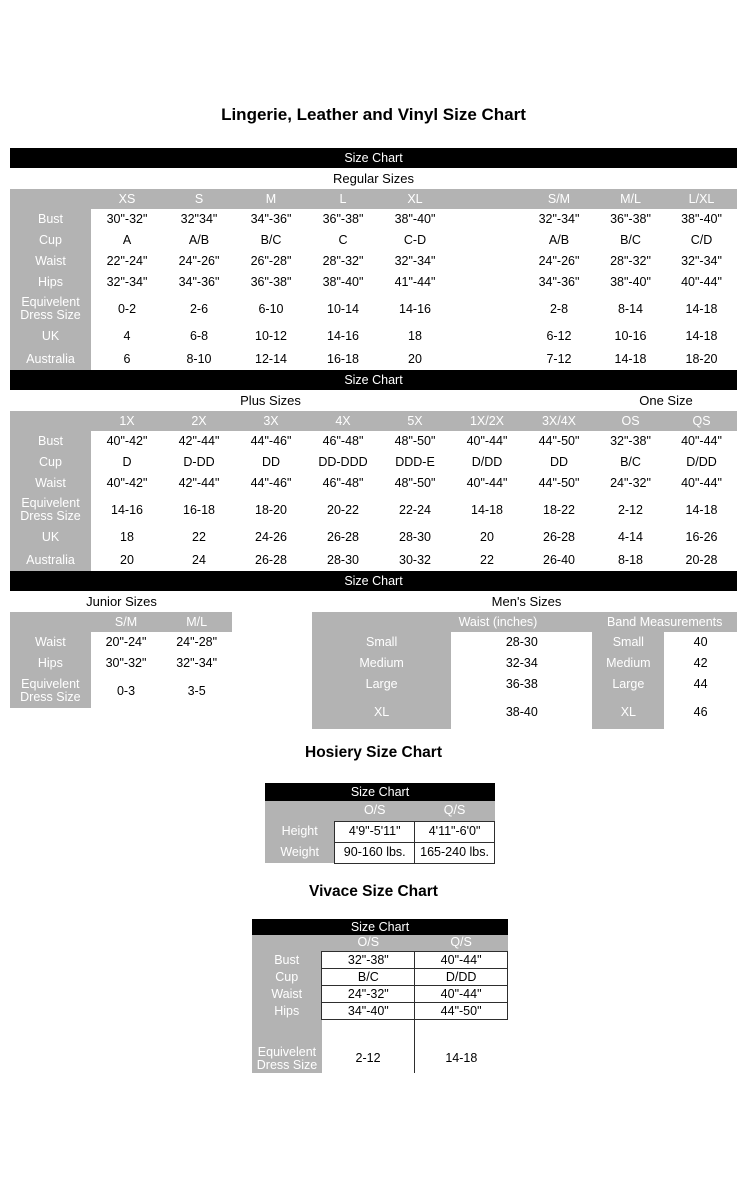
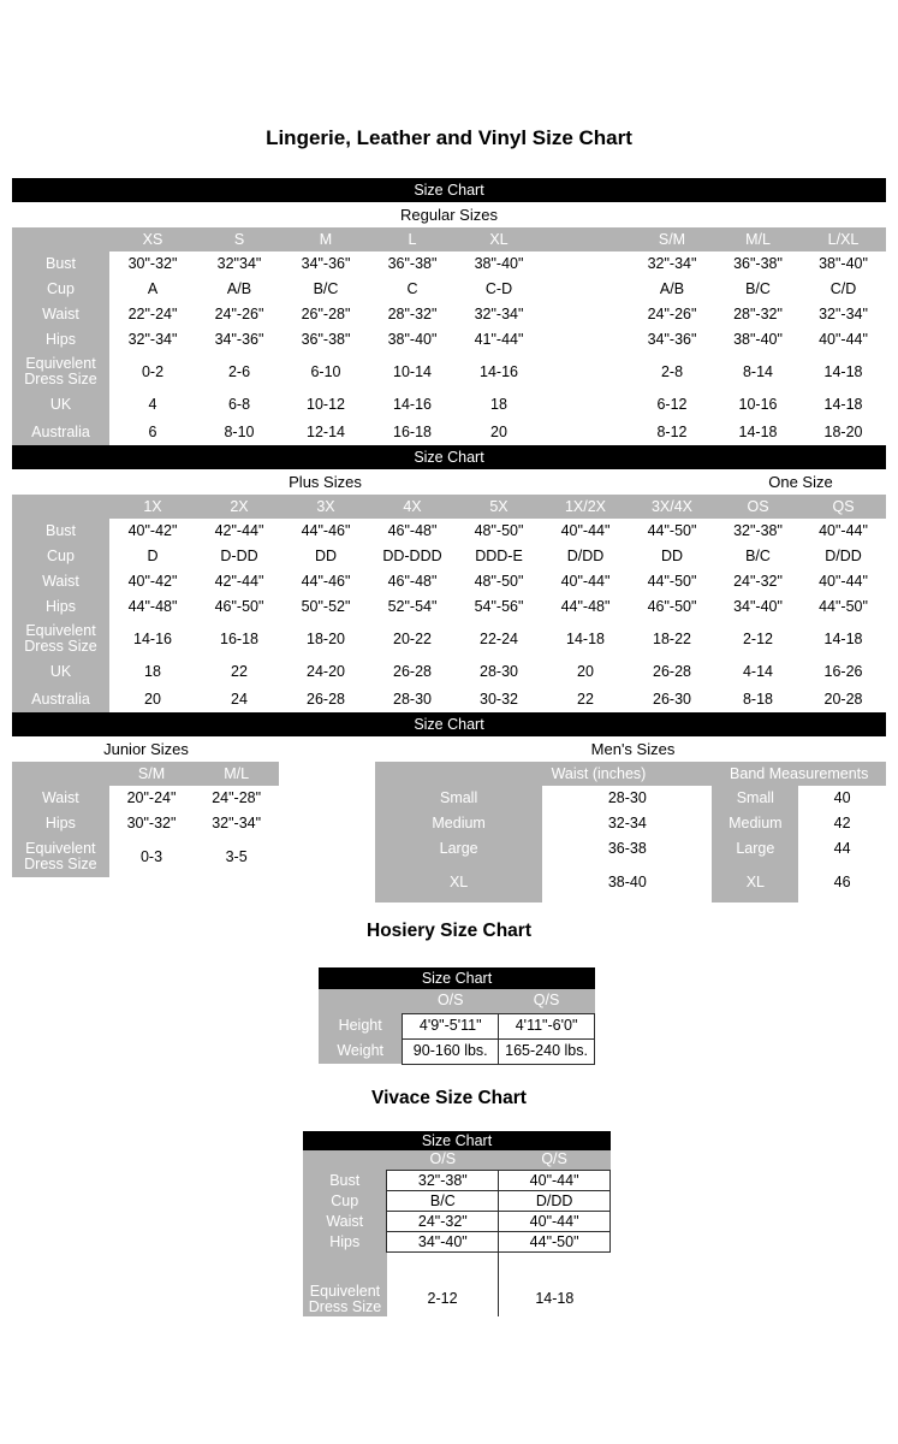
  Lingerie, Leather and Vinyl Size Chart
  Size Chart
  Regular Sizes
  	XS	S	M	L	XL		S/M	M/L	L/XL
  Bust	30"-32"	32"34"	34"-36"	36"-38"	38"-40"		32"-34"	36"-38"	38"-40"
  Cup	A	A/B	B/C	C	C-D		A/B	B/C	C/D
  Waist	22"-24"	24"-26"	26"-28"	28"-32"	32"-34"		24"-26"	28"-32"	32"-34"
  Hips	32"-34"	34"-36"	36"-38"	38"-40"	41"-44"		34"-36"	38"-40"	40"-44"
  Equivelent Dress Size	0-2	2-6	6-10	10-14	14-16		2-8	8-14	14-18
  UK	4	6-8	10-12	14-16	18		6-12	10-16	14-18
- Australia	6	8-10	12-14	16-18	20		7-12	14-18	18-20
+ Australia	6	8-10	12-14	16-18	20		8-12	14-18	18-20
  Size Chart
  Plus Sizes
  One Size
  	1X	2X	3X	4X	5X	1X/2X	3X/4X	OS	QS
  Bust	40"-42"	42"-44"	44"-46"	46"-48"	48"-50"	40"-44"	44"-50"	32"-38"	40"-44"
  Cup	D	D-DD	DD	DD-DDD	DDD-E	D/DD	DD	B/C	D/DD
  Waist	40"-42"	42"-44"	44"-46"	46"-48"	48"-50"	40"-44"	44"-50"	24"-32"	40"-44"
+ Hips	44"-48"	46"-50"	50"-52"	52"-54"	54"-56"	44"-48"	46"-50"	34"-40"	44"-50"
  Equivelent Dress Size	14-16	16-18	18-20	20-22	22-24	14-18	18-22	2-12	14-18
- UK	18	22	24-26	26-28	28-30	20	26-28	4-14	16-26
+ UK	18	22	24-20	26-28	28-30	20	26-28	4-14	16-26
- Australia	20	24	26-28	28-30	30-32	22	26-40	8-18	20-28
+ Australia	20	24	26-28	28-30	30-32	22	26-30	8-18	20-28
  Size Chart
  Junior Sizes
  Men's Sizes
  	S/M	M/L
  Waist	20"-24"	24"-28"
  Hips	30"-32"	32"-34"
  Equivelent Dress Size	0-3	3-5
  	Waist (inches)	Band Measurements
  Small	28-30	Small	40
  Medium	32-34	Medium	42
  Large	36-38	Large	44
  XL	38-40	XL	46
  Hosiery Size Chart
  Size Chart
  	O/S	Q/S
  Height	4'9"-5'11"	4'11"-6'0"
  Weight	90-160 lbs.	165-240 lbs.
  Vivace Size Chart
  Size Chart
  	O/S	Q/S
  Bust	32"-38"	40"-44"
  Cup	B/C	D/DD
  Waist	24"-32"	40"-44"
  Hips	34"-40"	44"-50"
  Equivelent Dress Size	2-12	14-18
